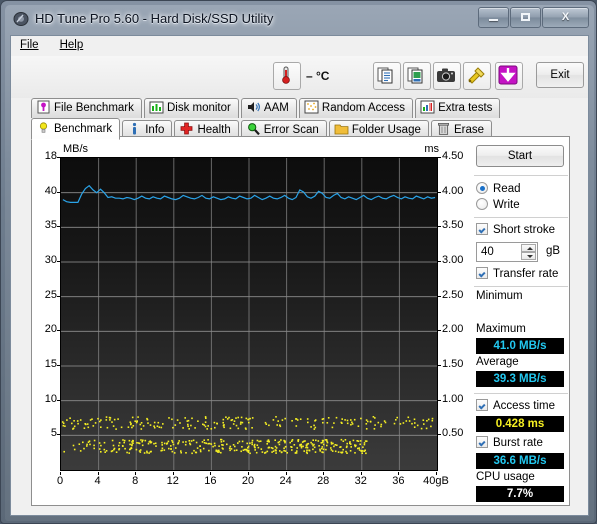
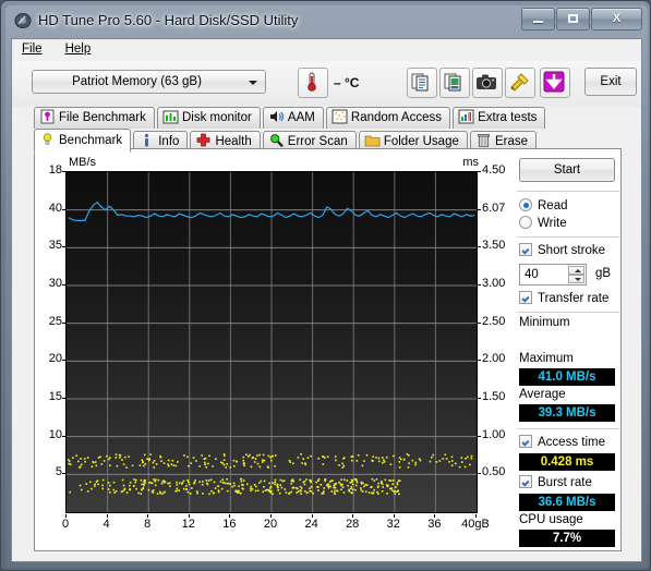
  HD Tune Pro 5.60 - Hard Disk/SSD Utility
  X
  File Help
+ Patriot Memory (63 gB)
  – °C
  Exit
  File Benchmark Disk monitor AAM Random Access Extra tests
  Benchmark Info Health Error Scan Folder Usage Erase
  MB/s
  ms
  5
  10
  15
  20
  25
  30
  35
  40
  18
  0.50
  1.00
  1.50
  2.00
  2.50
  3.00
  3.50
- 4.00
+ 6.07
  4.50
  0
  4
  8
  12
  16
  20
  24
  28
  32
  36
  40gB
  Start
  Read
  Write
  Short stroke
  40
  gB
  Transfer rate
  Minimum
  Maximum
  41.0 MB/s
  Average
  39.3 MB/s
  Access time
  0.428 ms
  Burst rate
  36.6 MB/s
  CPU usage
  7.7%
